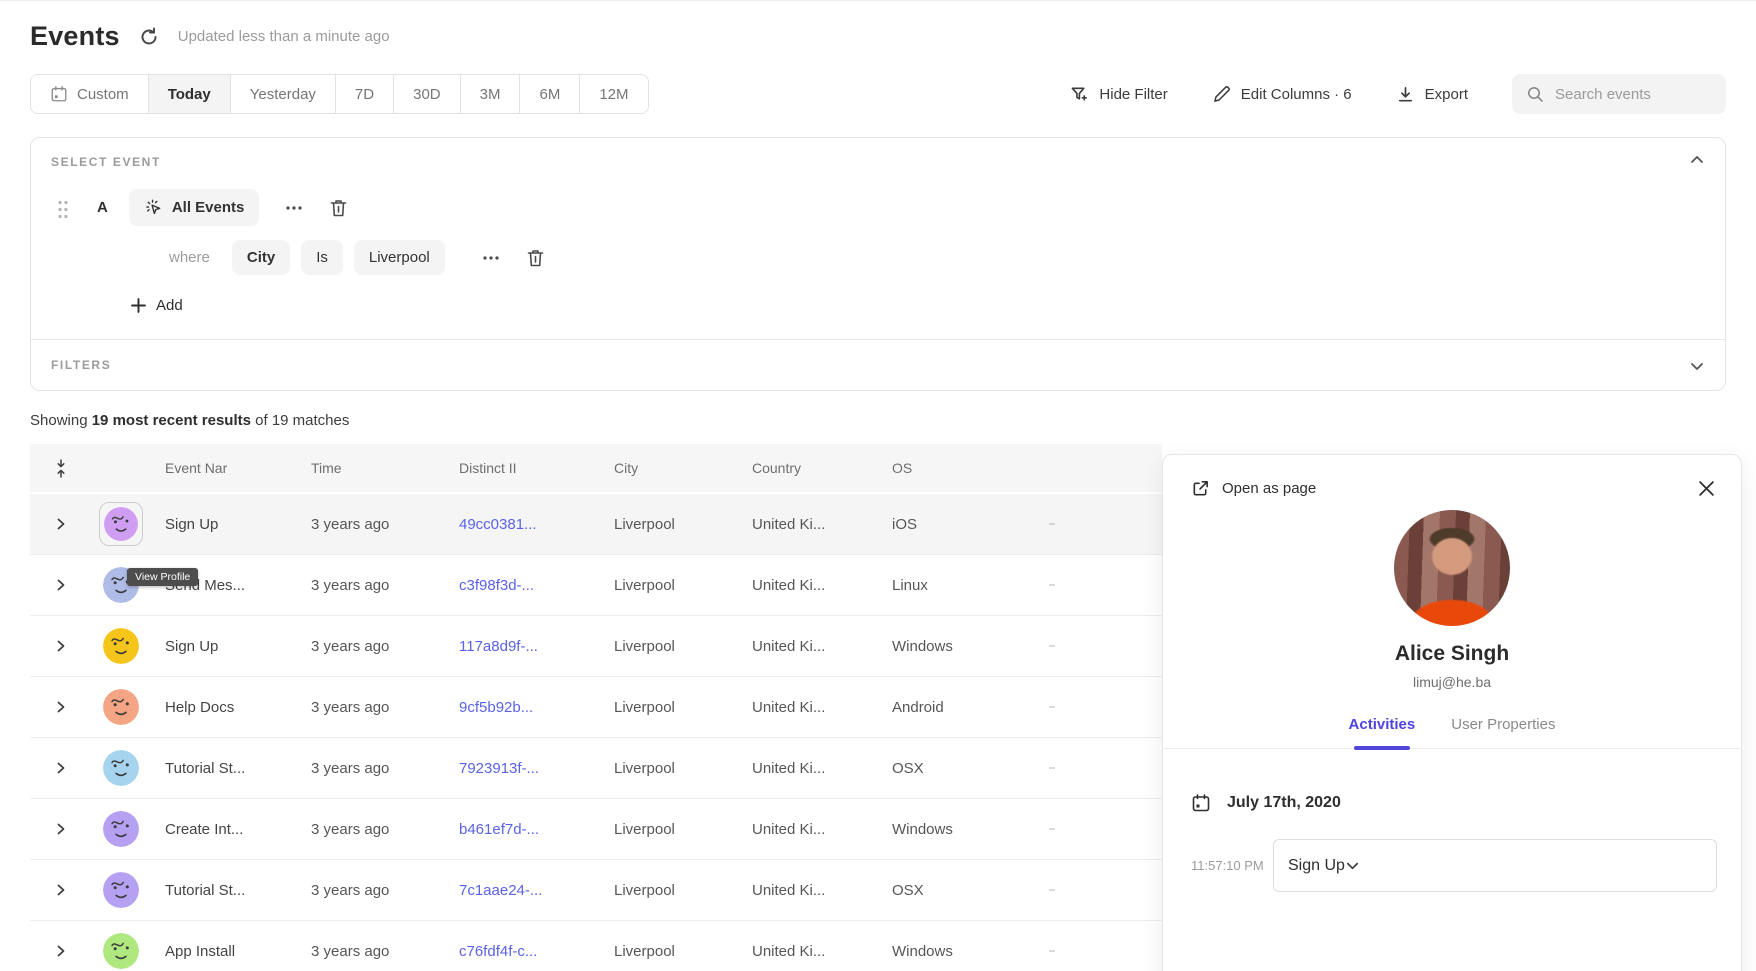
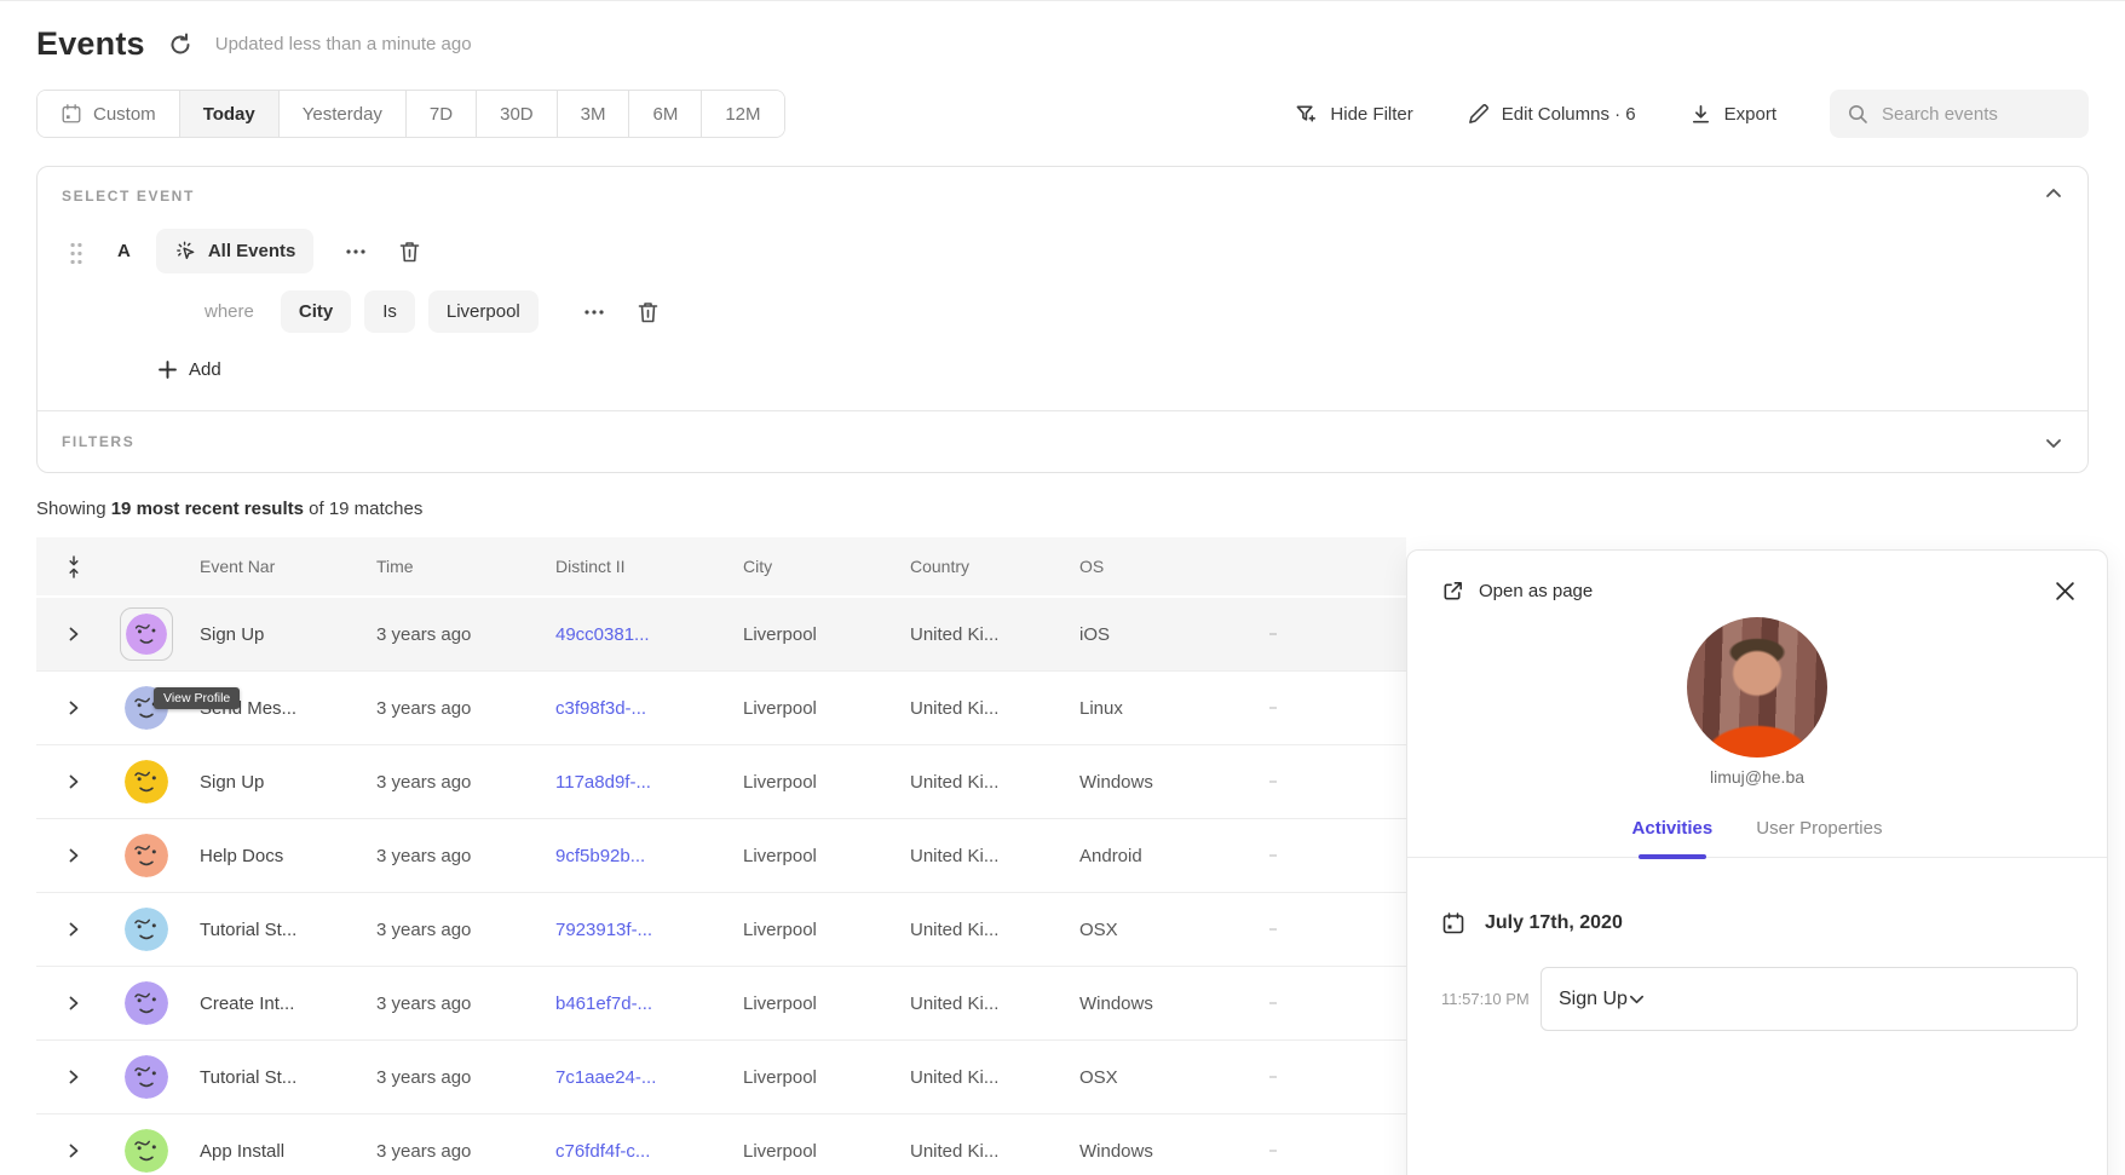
  Events
  Updated less than a minute ago
  Custom
  Today
  Yesterday
  7D
  30D
  3M
  6M
  12M
  Hide Filter
  Edit Columns · 6
  Export
  Search events
  SELECT EVENT
  A
  All Events
  where
  City
  Is
  Liverpool
  Add
  FILTERS
  Showing 19 most recent results of 19 matches
  Event Nar
  Time
  Distinct II
  City
  Country
  OS
  Sign Up
  3 years ago
  49cc0381...
  Liverpool
  United Ki...
  iOS
  3 years ago
  c3f98f3d-...
  Liverpool
  United Ki...
  Linux
  Sign Up
  3 years ago
  117a8d9f-...
  Liverpool
  United Ki...
  Windows
  Help Docs
  3 years ago
  9cf5b92b...
  Liverpool
  United Ki...
  Android
  Tutorial St...
  3 years ago
  7923913f-...
  Liverpool
  United Ki...
  OSX
  Create Int...
  3 years ago
  b461ef7d-...
  Liverpool
  United Ki...
  Windows
  Tutorial St...
  3 years ago
  7c1aae24-...
  Liverpool
  United Ki...
  OSX
  App Install
  3 years ago
  c76fdf4f-c...
  Liverpool
  United Ki...
  Windows
  View Profile
  Open as page
- Alice Singh
  limuj@he.ba
  Activities
  User Properties
  July 17th, 2020
  11:57:10 PM
  Sign Up
